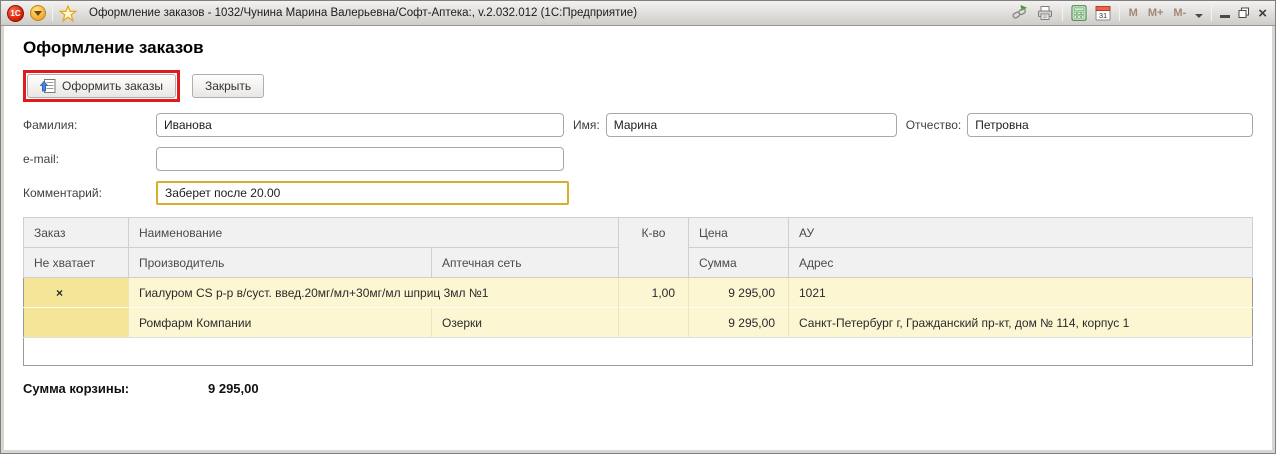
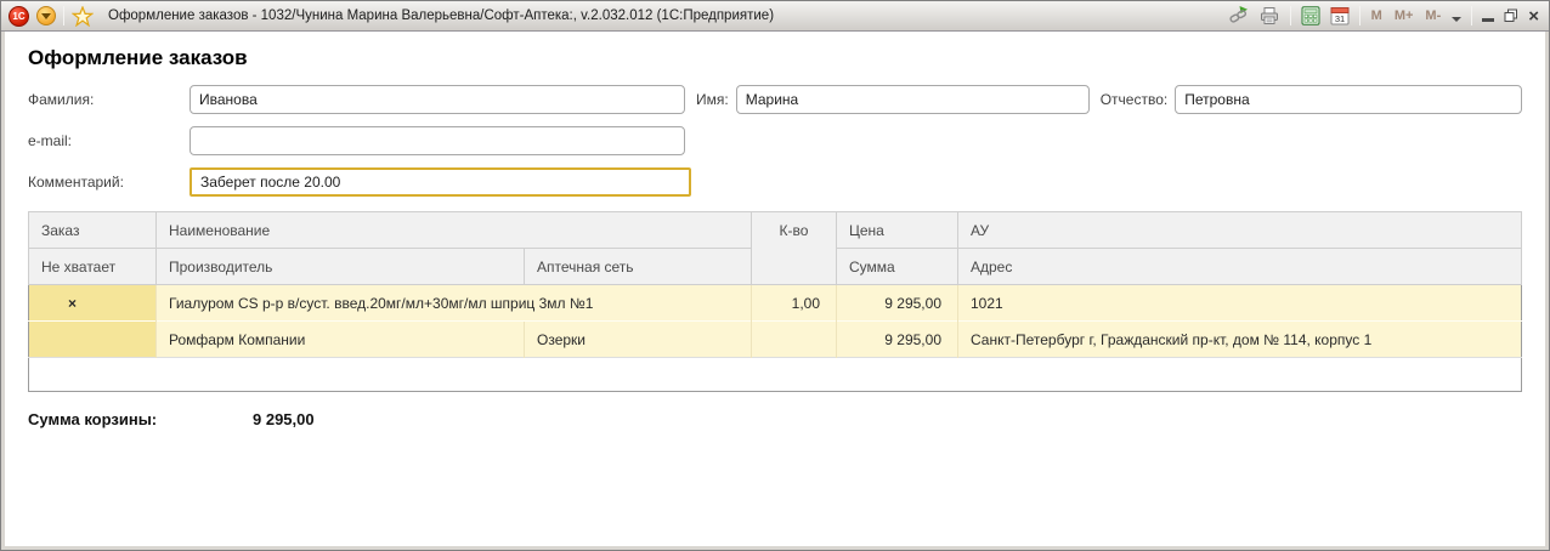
  1С
  Оформление заказов - 1032/Чунина Марина Валерьевна/Софт-Аптека:, v.2.032.012 (1С:Предприятие)
  31
  M
  M+
  M-
  ×
  Оформление заказов
- Оформить заказы
- Закрыть
  Фамилия:
  Иванова
  Имя:
  Марина
  Отчество:
  Петровна
  e-mail:
  Комментарий:
  Заберет после 20.00
  Заказ	Наименование	К-во	Цена	АУ
  Не хватает	Производитель	Аптечная сеть	Сумма	Адрес
  ×	Гиалуром CS р-р в/суст. введ.20мг/мл+30мг/мл шприц 3мл №1	1,00	9 295,00	1021
  	Ромфарм Компании	Озерки		9 295,00	Санкт-Петербург г, Гражданский пр-кт, дом № 114, корпус 1
  Сумма корзины:
  9 295,00
